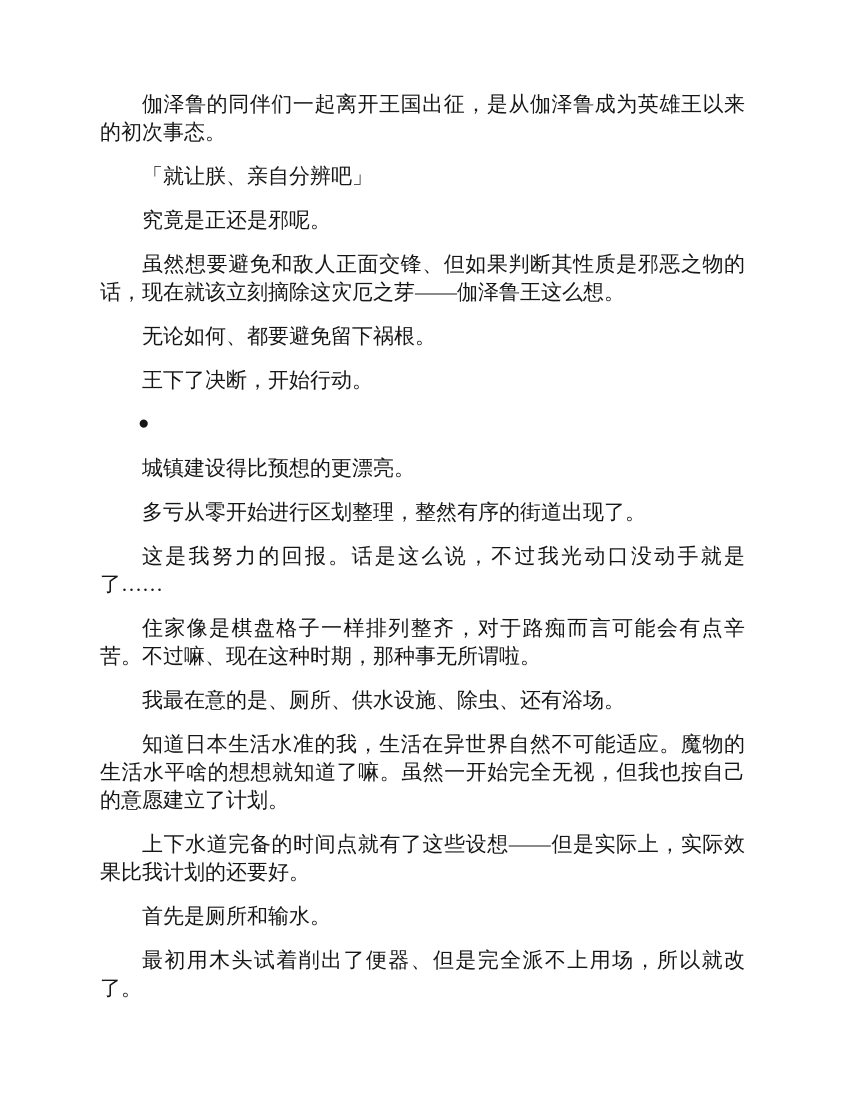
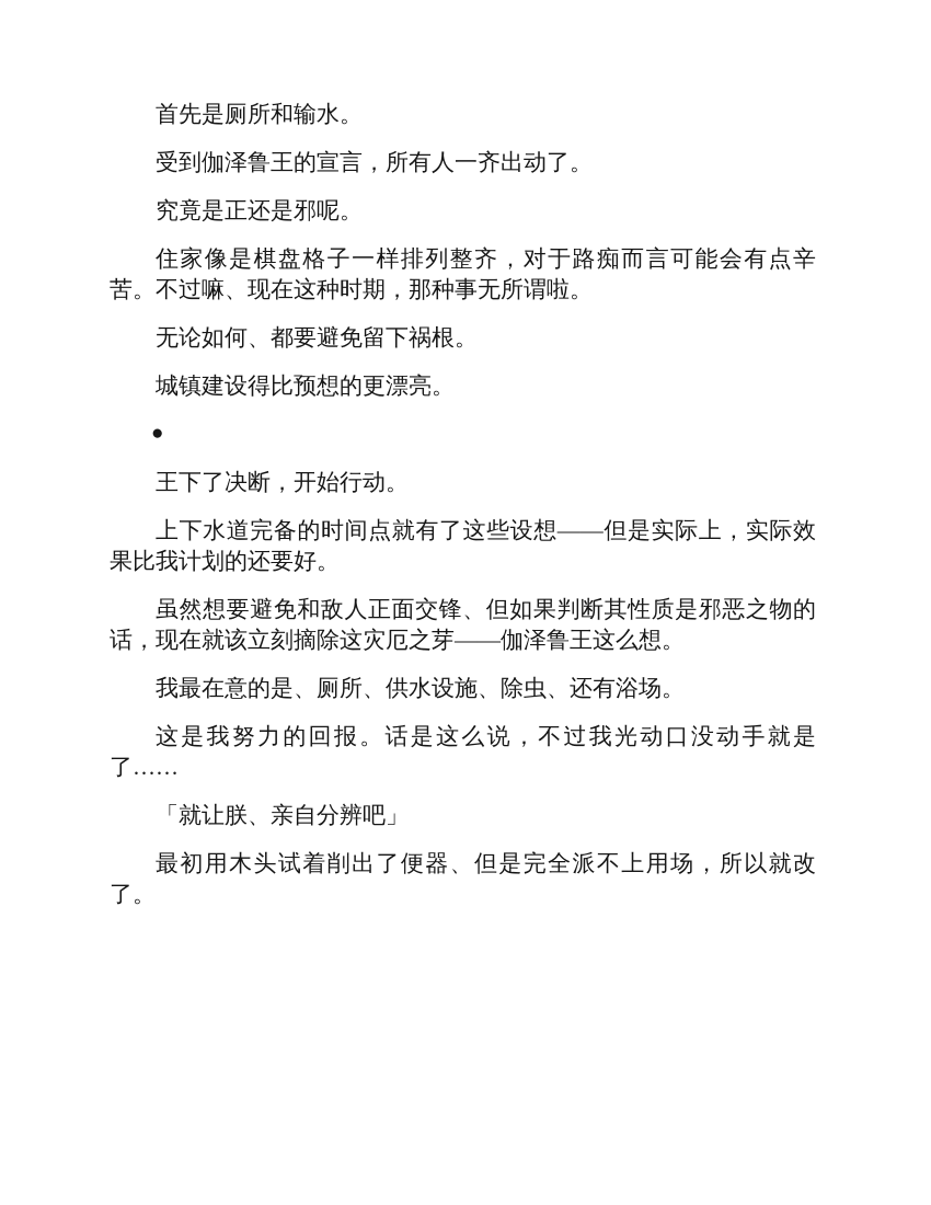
- 伽泽鲁的同伴们一起离开王国出征，是从伽泽鲁成为英雄王以来的初次事态。
- 「就让朕、亲自分辨吧」
+ 首先是厕所和输水。
+ 受到伽泽鲁王的宣言，所有人一齐出动了。
  究竟是正还是邪呢。
- 虽然想要避免和敌人正面交锋、但如果判断其性质是邪恶之物的话，现在就该立刻摘除这灾厄之芽——伽泽鲁王这么想。
+ 住家像是棋盘格子一样排列整齐，对于路痴而言可能会有点辛苦。不过嘛、现在这种时期，那种事无所谓啦。
  无论如何、都要避免留下祸根。
- 王下了决断，开始行动。
+ 城镇建设得比预想的更漂亮。
  ●
- 城镇建设得比预想的更漂亮。
+ 王下了决断，开始行动。
- 多亏从零开始进行区划整理，整然有序的街道出现了。
- 这是我努力的回报。话是这么说，不过我光动口没动手就是了……
+ 上下水道完备的时间点就有了这些设想——但是实际上，实际效果比我计划的还要好。
- 住家像是棋盘格子一样排列整齐，对于路痴而言可能会有点辛苦。不过嘛、现在这种时期，那种事无所谓啦。
+ 虽然想要避免和敌人正面交锋、但如果判断其性质是邪恶之物的话，现在就该立刻摘除这灾厄之芽——伽泽鲁王这么想。
  我最在意的是、厕所、供水设施、除虫、还有浴场。
- 知道日本生活水准的我，生活在异世界自然不可能适应。魔物的生活水平啥的想想就知道了嘛。虽然一开始完全无视，但我也按自己的意愿建立了计划。
- 上下水道完备的时间点就有了这些设想——但是实际上，实际效果比我计划的还要好。
+ 这是我努力的回报。话是这么说，不过我光动口没动手就是了……
- 首先是厕所和输水。
+ 「就让朕、亲自分辨吧」
  最初用木头试着削出了便器、但是完全派不上用场，所以就改了。
